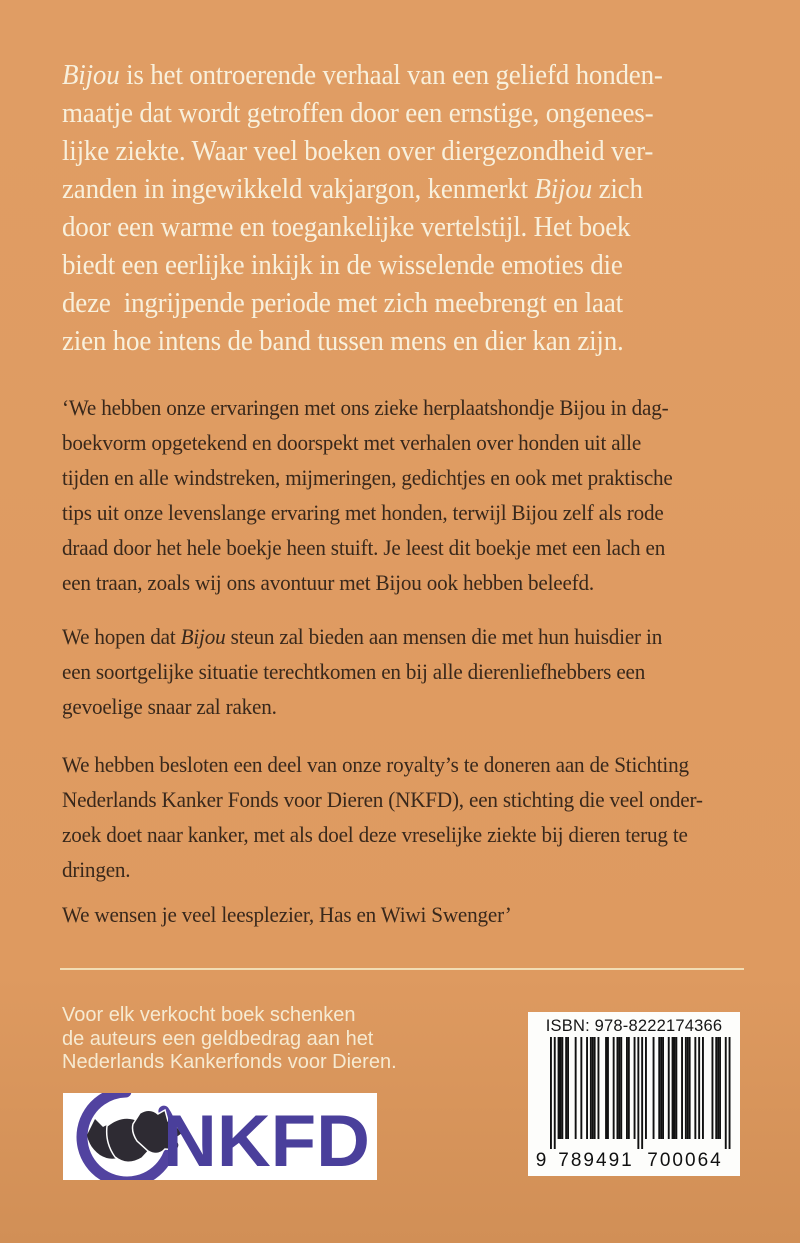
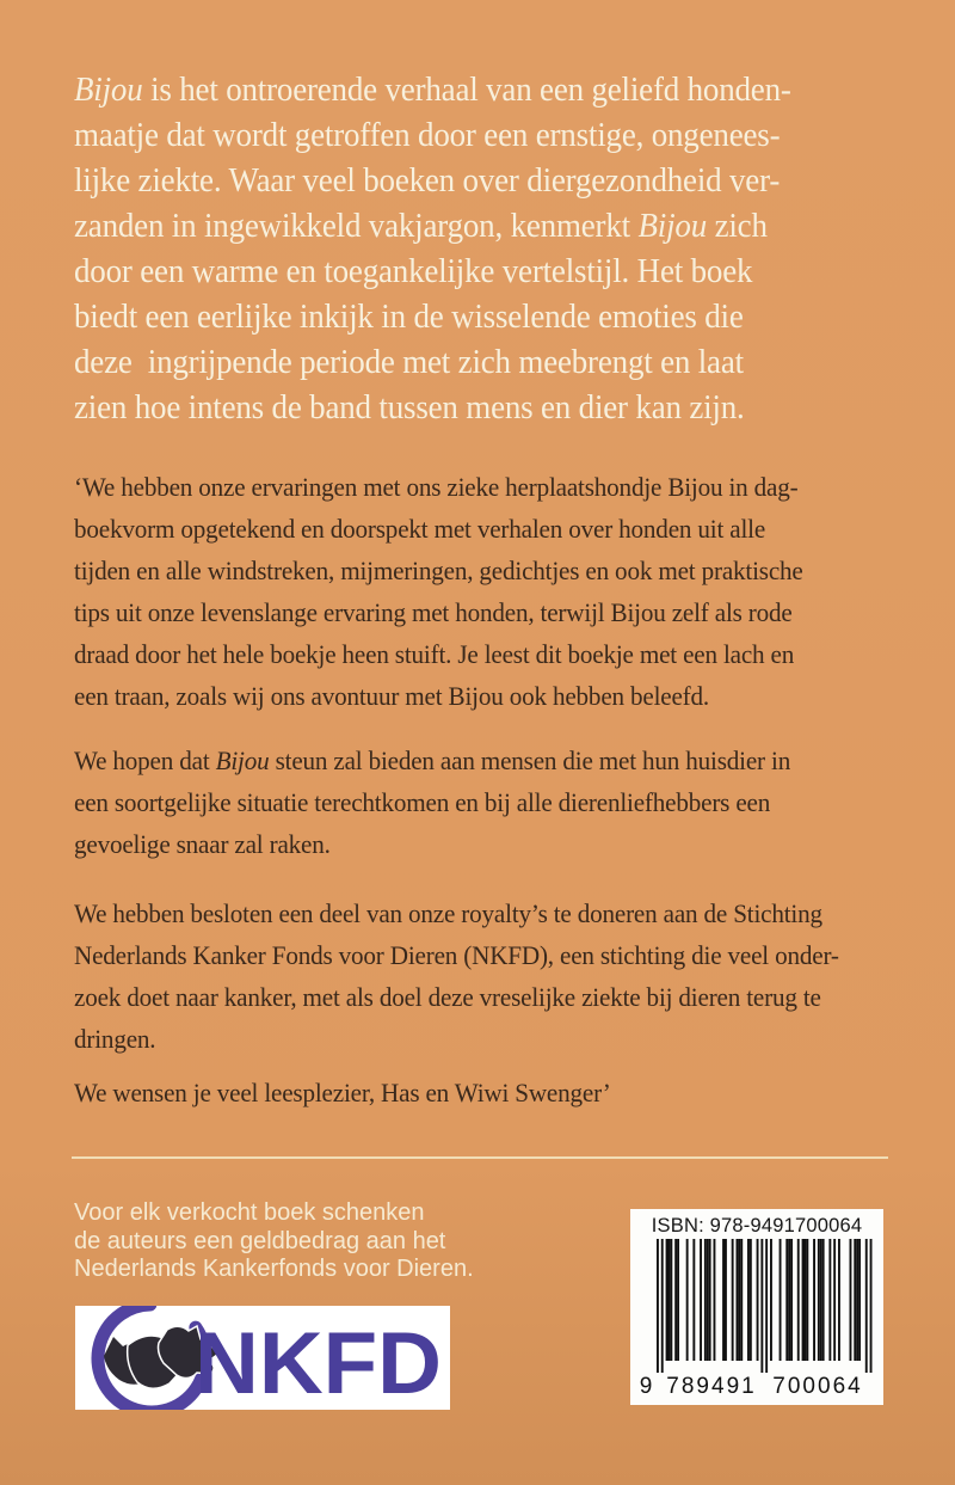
  Bijou is het ontroerende verhaal van een geliefd honden-
  maatje dat wordt getroffen door een ernstige, ongenees-
  lijke ziekte. Waar veel boeken over diergezondheid ver-
  zanden in ingewikkeld vakjargon, kenmerkt Bijou zich
  door een warme en toegankelijke vertelstijl. Het boek
  biedt een eerlijke inkijk in de wisselende emoties die
  deze ingrijpende periode met zich meebrengt en laat
  zien hoe intens de band tussen mens en dier kan zijn.
  ‘We hebben onze ervaringen met ons zieke herplaatshondje Bijou in dag-
  boekvorm opgetekend en doorspekt met verhalen over honden uit alle
  tijden en alle windstreken, mijmeringen, gedichtjes en ook met praktische
  tips uit onze levenslange ervaring met honden, terwijl Bijou zelf als rode
  draad door het hele boekje heen stuift. Je leest dit boekje met een lach en
  een traan, zoals wij ons avontuur met Bijou ook hebben beleefd.
  We hopen dat Bijou steun zal bieden aan mensen die met hun huisdier in
  een soortgelijke situatie terechtkomen en bij alle dierenliefhebbers een
  gevoelige snaar zal raken.
  We hebben besloten een deel van onze royalty’s te doneren aan de Stichting
  Nederlands Kanker Fonds voor Dieren (NKFD), een stichting die veel onder-
  zoek doet naar kanker, met als doel deze vreselijke ziekte bij dieren terug te
  dringen.
  We wensen je veel leesplezier, Has en Wiwi Swenger’
  Voor elk verkocht boek schenken
  de auteurs een geldbedrag aan het
  Nederlands Kankerfonds voor Dieren.
  NKFD
- ISBN: 978-8222174366
+ ISBN: 978-9491700064
  9
  789491
  700064
